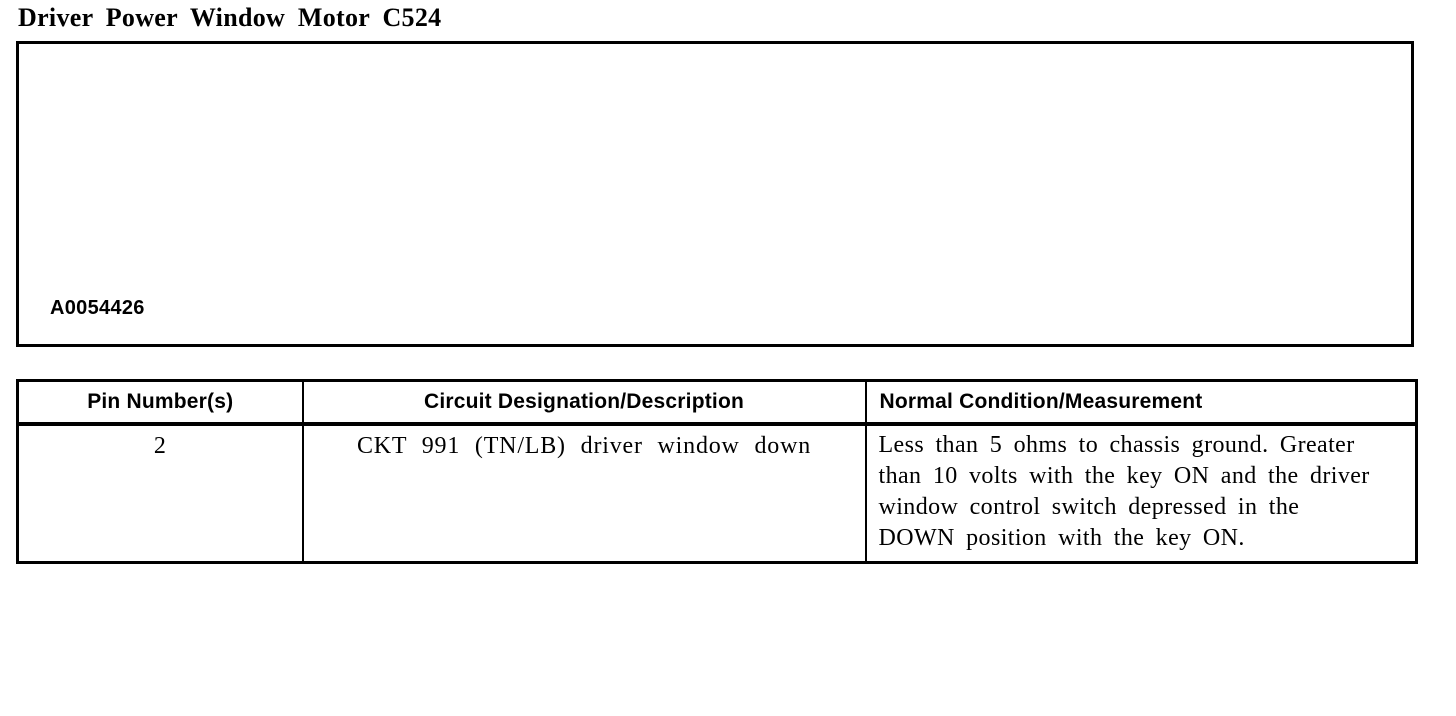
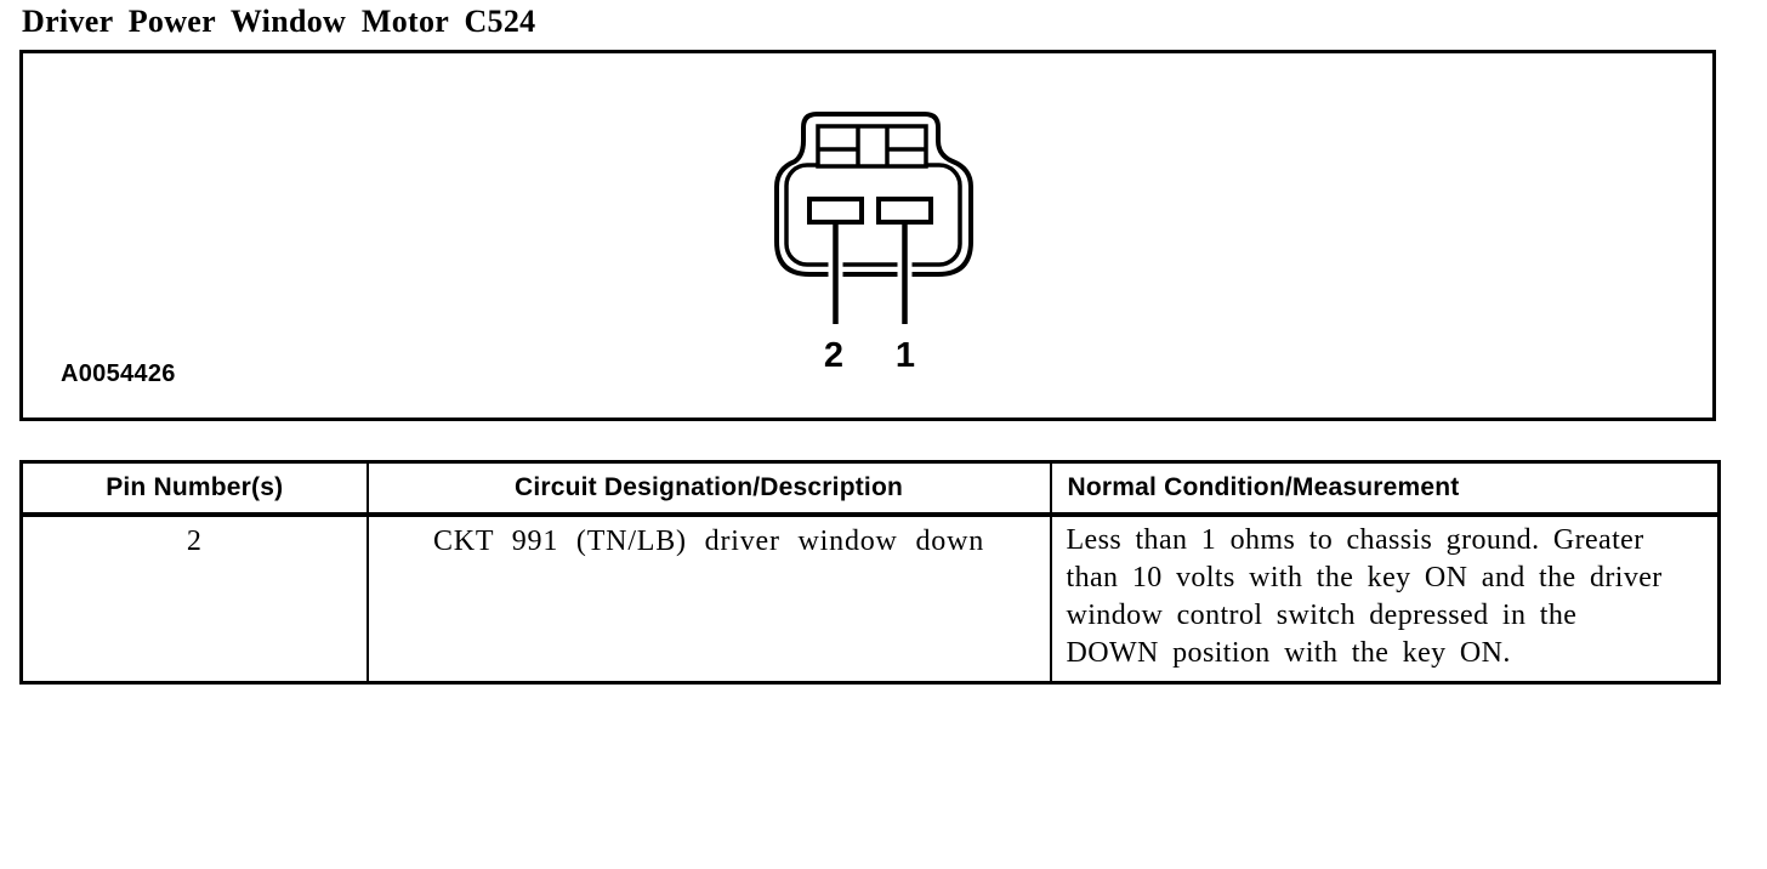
  Driver Power Window Motor C524
+ 2
+ 1
  A0054426
  Pin Number(s)	Circuit Designation/Description	Normal Condition/Measurement
- 2	CKT 991 (TN/LB) driver window down	Less than 5 ohms to chassis ground. Greater than 10 volts with the key ON and the driver window control switch depressed in the DOWN position with the key ON.
+ 2	CKT 991 (TN/LB) driver window down	Less than 1 ohms to chassis ground. Greater than 10 volts with the key ON and the driver window control switch depressed in the DOWN position with the key ON.
